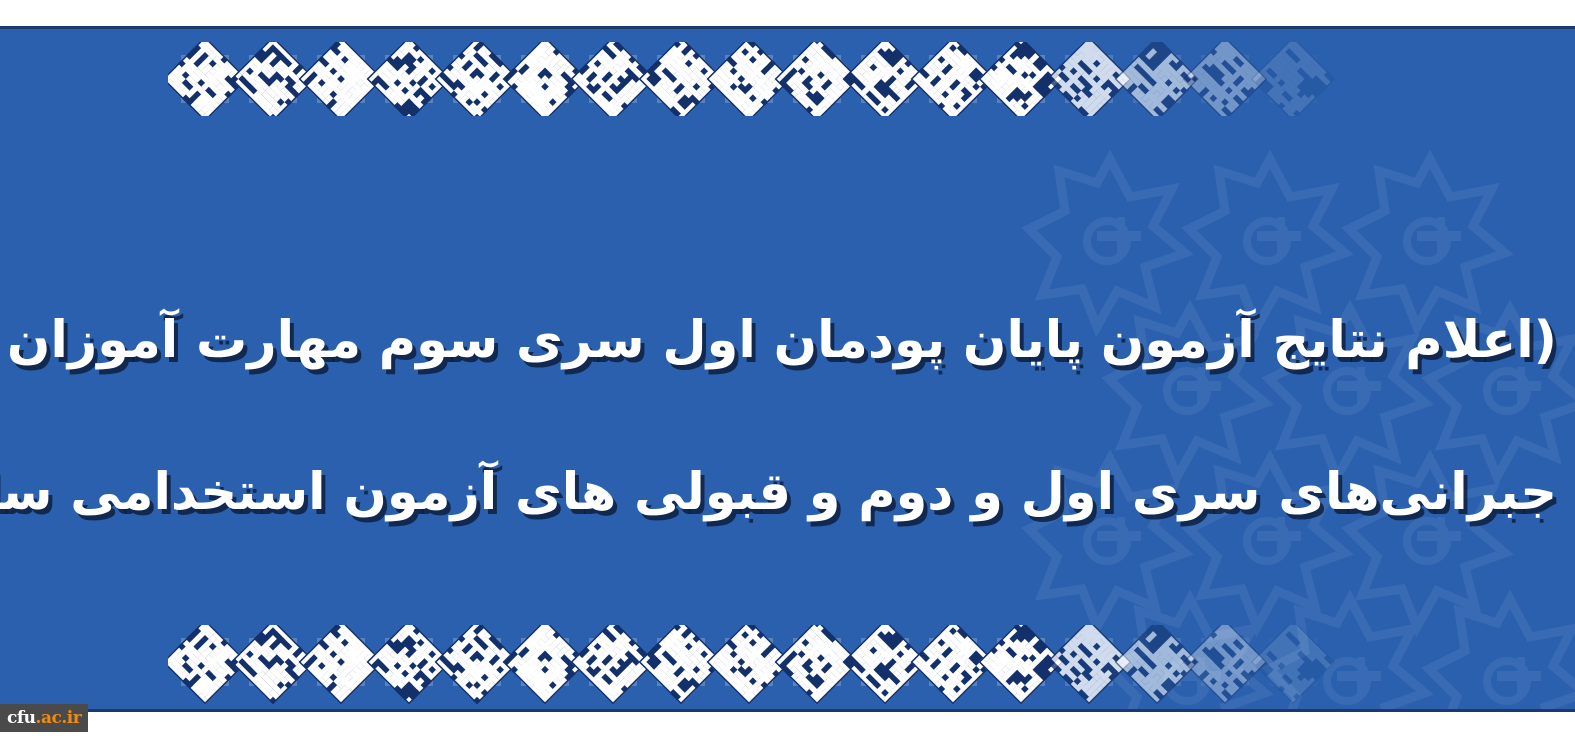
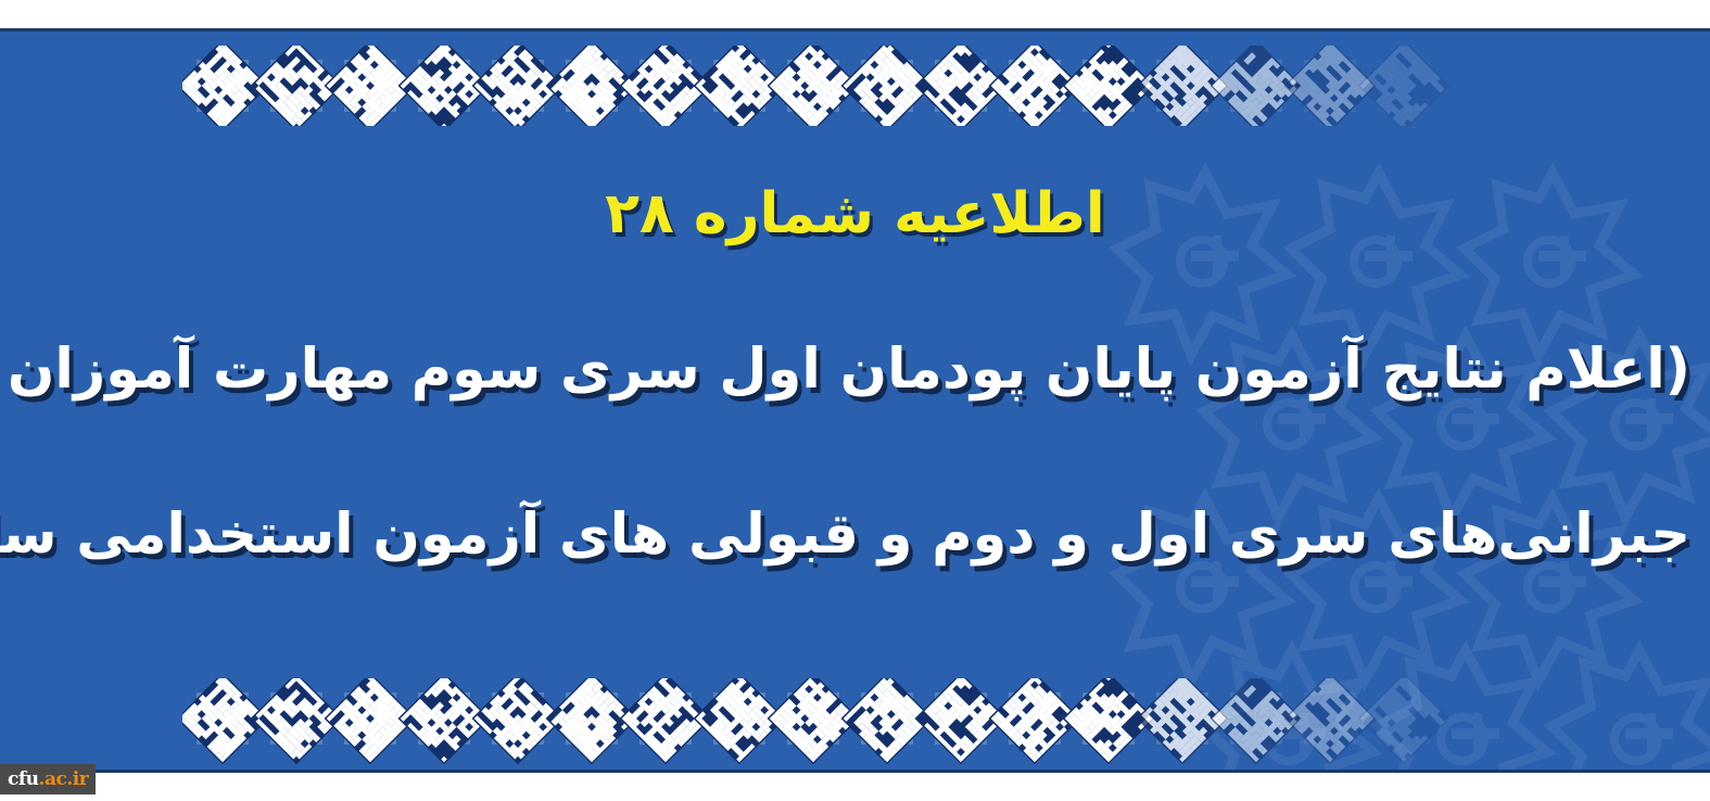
+ اطلاعیه شماره ۲۸
  (اعلام نتایج آزمون پایان پودمان اول سری سوم مهارت آموزان
  جبرانی‌های سری اول و دوم و قبولی های آزمون استخدامی س
  cfu
  .ac.ir
